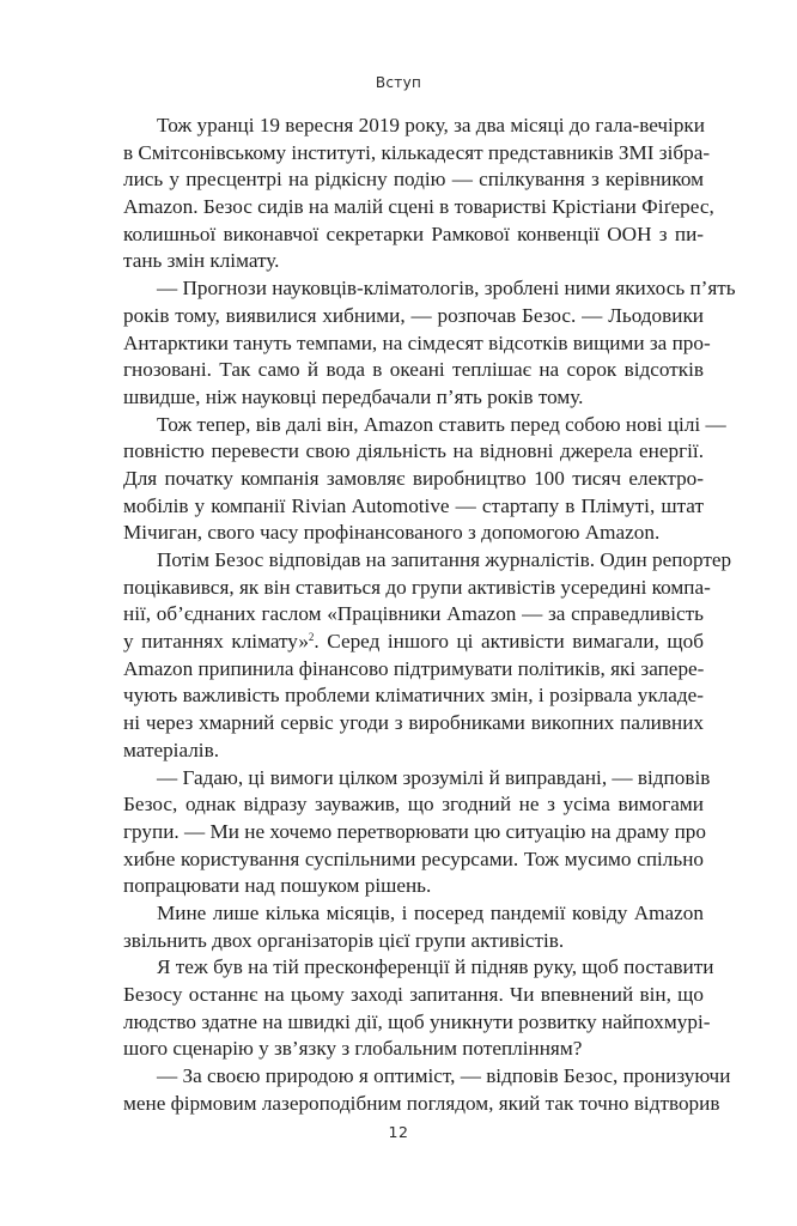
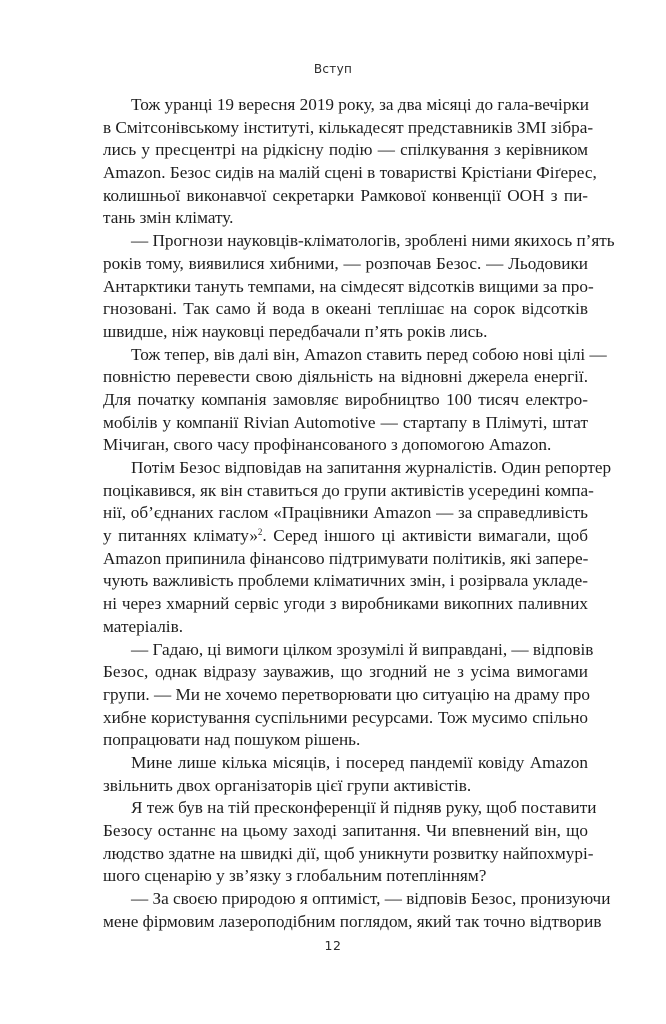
  Вступ
  Тож уранці 19 вересня 2019 року, за два місяці до гала-вечірки
  в Смітсонівському інституті, кількадесят представників ЗМІ зібра-
  лись у пресцентрі на рідкісну подію — спілкування з керівником
  Amazon. Безос сидів на малій сцені в товаристві Крістіани Фіґерес,
  колишньої виконавчої секретарки Рамкової конвенції ООН з пи-
  тань змін клімату.
  — Прогнози науковців-кліматологів, зроблені ними якихось п’ять
  років тому, виявилися хибними, — розпочав Безос. — Льодовики
  Антарктики тануть темпами, на сімдесят відсотків вищими за про-
  гнозовані. Так само й вода в океані теплішає на сорок відсотків
- швидше, ніж науковці передбачали п’ять років тому.
+ швидше, ніж науковці передбачали п’ять років лись.
  Тож тепер, вів далі він, Amazon ставить перед собою нові цілі —
  повністю перевести свою діяльність на відновні джерела енергії.
  Для початку компанія замовляє виробництво 100 тисяч електро-
  мобілів у компанії Rivian Automotive — стартапу в Плімуті, штат
  Мічиган, свого часу профінансованого з допомогою Amazon.
  Потім Безос відповідав на запитання журналістів. Один репортер
  поцікавився, як він ставиться до групи активістів усередині компа-
  нії, об’єднаних гаслом «Працівники Amazon — за справедливість
  у питаннях клімату»2. Серед іншого ці активісти вимагали, щоб
  Amazon припинила фінансово підтримувати політиків, які запере-
  чують важливість проблеми кліматичних змін, і розірвала укладе-
  ні через хмарний сервіс угоди з виробниками викопних паливних
  матеріалів.
  — Гадаю, ці вимоги цілком зрозумілі й виправдані, — відповів
  Безос, однак відразу зауважив, що згодний не з усіма вимогами
  групи. — Ми не хочемо перетворювати цю ситуацію на драму про
  хибне користування суспільними ресурсами. Тож мусимо спільно
  попрацювати над пошуком рішень.
  Мине лише кілька місяців, і посеред пандемії ковіду Amazon
  звільнить двох організаторів цієї групи активістів.
  Я теж був на тій пресконференції й підняв руку, щоб поставити
  Безосу останнє на цьому заході запитання. Чи впевнений він, що
  людство здатне на швидкі дії, щоб уникнути розвитку найпохмурі-
  шого сценарію у зв’язку з глобальним потеплінням?
  — За своєю природою я оптиміст, — відповів Безос, пронизуючи
  мене фірмовим лазероподібним поглядом, який так точно відтворив
  12
